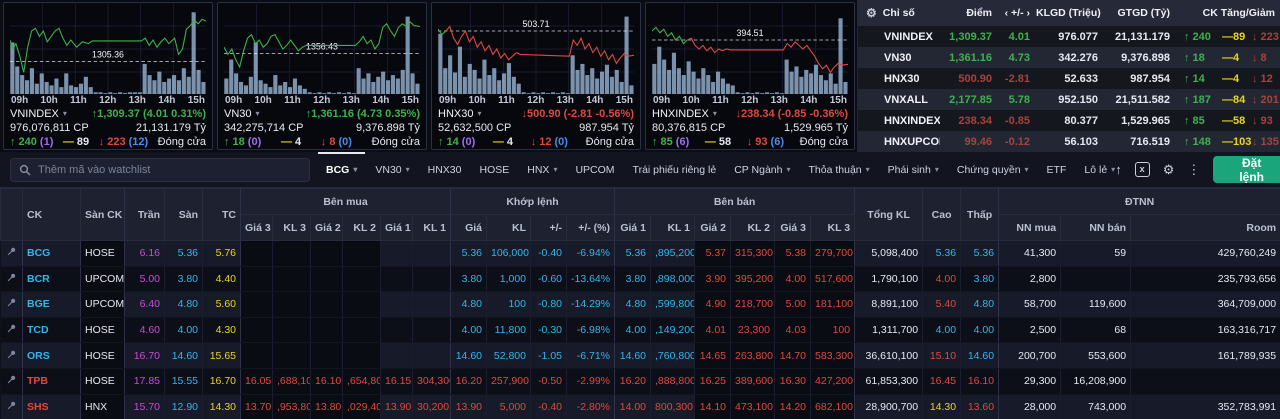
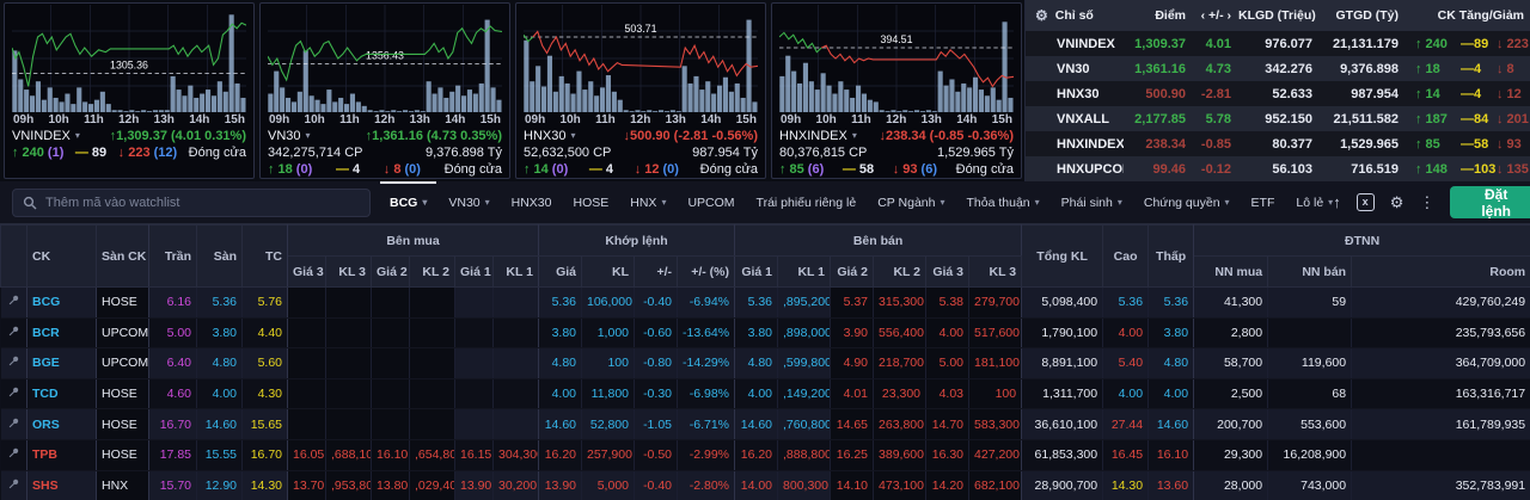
  1305.36
  09h
  10h
  11h
  12h
  13h
  14h
  15h
  VNINDEX
  ▾
  ↑1,309.37 (4.01 0.31%)
- 976,076,811 CP
- 21,131.179 Tỷ
  ↑ 240
  (1)
  —
  89
  ↓ 223
  (12)
  Đóng cửa
  1356.43
  09h
  10h
  11h
  12h
  13h
  14h
  15h
  VN30
  ▾
  ↑1,361.16 (4.73 0.35%)
  342,275,714 CP
  9,376.898 Tỷ
  ↑ 18
  (0)
  —
  4
  ↓ 8
  (0)
  Đóng cửa
  503.71
  09h
  10h
  11h
  12h
  13h
  14h
  15h
  HNX30
  ▾
  ↓500.90 (-2.81 -0.56%)
  52,632,500 CP
  987.954 Tỷ
  ↑ 14
  (0)
  —
  4
  ↓ 12
  (0)
  Đóng cửa
  394.51
  09h
  10h
  11h
  12h
  13h
  14h
  15h
  HNXINDEX
  ▾
  ↓238.34 (-0.85 -0.36%)
  80,376,815 CP
  1,529.965 Tỷ
  ↑ 85
  (6)
  —
  58
  ↓ 93
  (6)
  Đóng cửa
  ⚙
  Chỉ số
  Điểm
  ‹ +/- ›
  KLGD (Triệu)
  GTGD (Tỷ)
  CK Tăng/Giảm
  VNINDEX
  1,309.37
  4.01
  976.077
  21,131.179
  ↑ 240
  —89
  ↓ 223
  VN30
  1,361.16
  4.73
  342.276
  9,376.898
  ↑ 18
  —4
  ↓ 8
  HNX30
  500.90
  -2.81
  52.633
  987.954
  ↑ 14
  —4
  ↓ 12
  VNXALL
  2,177.85
  5.78
  952.150
  21,511.582
  ↑ 187
  —84
  ↓ 201
  HNXINDEX
  238.34
  -0.85
  80.377
  1,529.965
  ↑ 85
  —58
  ↓ 93
  99.46
  -0.12
  56.103
  716.519
  ↑ 148
  —103
  ↓ 135
  Thêm mã vào watchlist
  BCG
  ▾
  VN30
  ▾
  HNX30
  HOSE
  HNX
  ▾
  UPCOM
  Trái phiếu riêng lẻ
  CP Ngành
  ▾
  Thỏa thuận
  ▾
  Phái sinh
  ▾
  Chứng quyền
  ▾
  ETF
  Lô lẻ
  ▾
  ↑
  x
  ⚙
  ⋮
  Đặt lệnh
  	CK	Sàn CK	Trần	Sàn	TC	Bên mua	Khớp lệnh	Bên bán	Tổng KL	Cao	Thấp	ĐTNN
  Giá 3	KL 3	Giá 2	KL 2	Giá 1	KL 1	Giá	KL	+/-	+/- (%)	Giá 1	KL 1	Giá 2	KL 2	Giá 3	KL 3	NN mua	NN bán	Room
  	BCG	HOSE	6.16	5.36	5.76							5.36	106,000	-0.40	-6.94%	5.36	,895,200	5.37	315,300	5.38	279,700	5,098,400	5.36	5.36	41,300	59	429,760,249
- 	BCR	UPCOM	5.00	3.80	4.40							3.80	1,000	-0.60	-13.64%	3.80	,898,000	3.90	395,200	4.00	517,600	1,790,100	4.00	3.80	2,800		235,793,656
+ 	BCR	UPCOM	5.00	3.80	4.40							3.80	1,000	-0.60	-13.64%	3.80	,898,000	3.90	556,400	4.00	517,600	1,790,100	4.00	3.80	2,800		235,793,656
  	BGE	UPCOM	6.40	4.80	5.60							4.80	100	-0.80	-14.29%	4.80	,599,800	4.90	218,700	5.00	181,100	8,891,100	5.40	4.80	58,700	119,600	364,709,000
  	TCD	HOSE	4.60	4.00	4.30							4.00	11,800	-0.30	-6.98%	4.00	,149,200	4.01	23,300	4.03	100	1,311,700	4.00	4.00	2,500	68	163,316,717
- 	ORS	HOSE	16.70	14.60	15.65							14.60	52,800	-1.05	-6.71%	14.60	,760,800	14.65	263,800	14.70	583,300	36,610,100	15.10	14.60	200,700	553,600	161,789,935
+ 	ORS	HOSE	16.70	14.60	15.65							14.60	52,800	-1.05	-6.71%	14.60	,760,800	14.65	263,800	14.70	583,300	36,610,100	27.44	14.60	200,700	553,600	161,789,935
  	TPB	HOSE	17.85	15.55	16.70	16.05	,688,10	16.10	,654,80	16.15	304,30	16.20	257,900	-0.50	-2.99%	16.20	,888,800	16.25	389,600	16.30	427,200	61,853,300	16.45	16.10	29,300	16,208,900
  	SHS	HNX	15.70	12.90	14.30	13.70	,953,80	13.80	,029,40	13.90	30,200	13.90	5,000	-0.40	-2.80%	14.00	800,300	14.10	473,100	14.20	682,100	28,900,700	14.30	13.60	28,000	743,000	352,783,991
